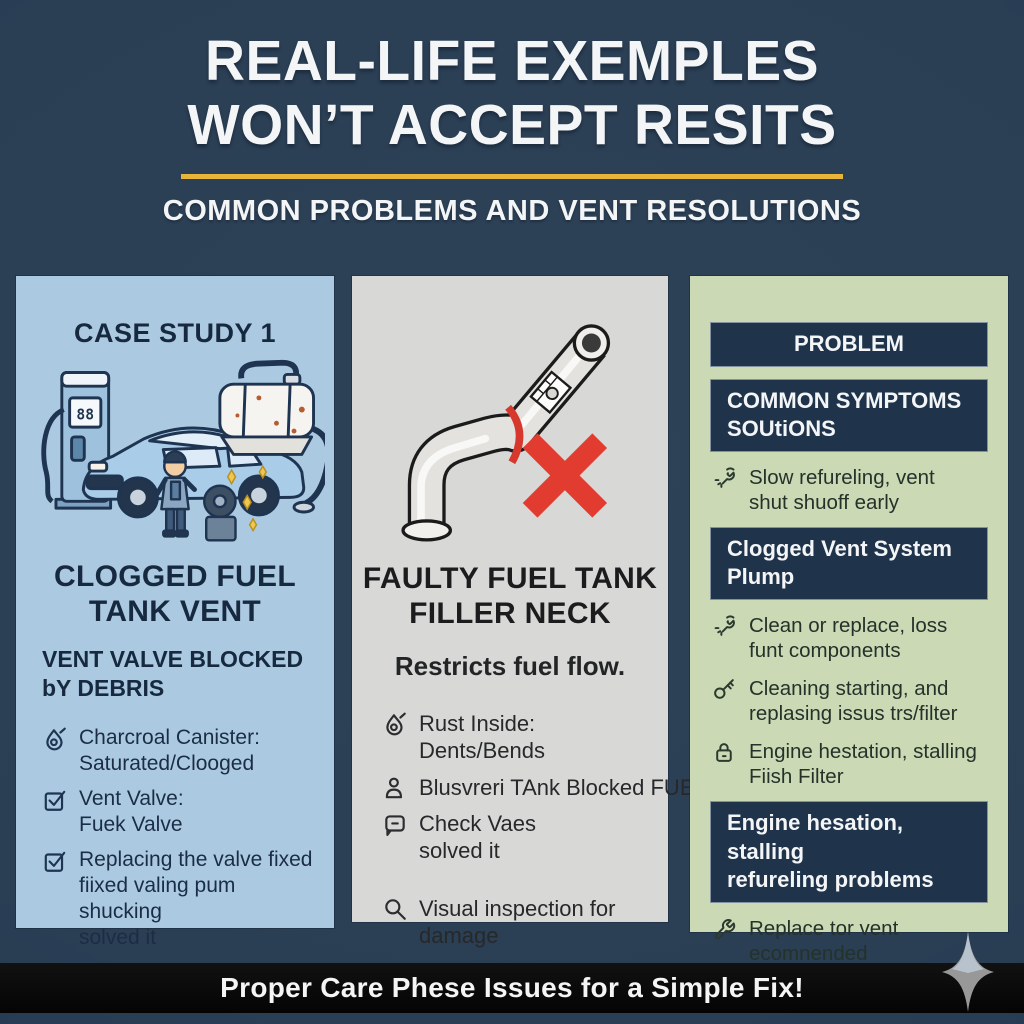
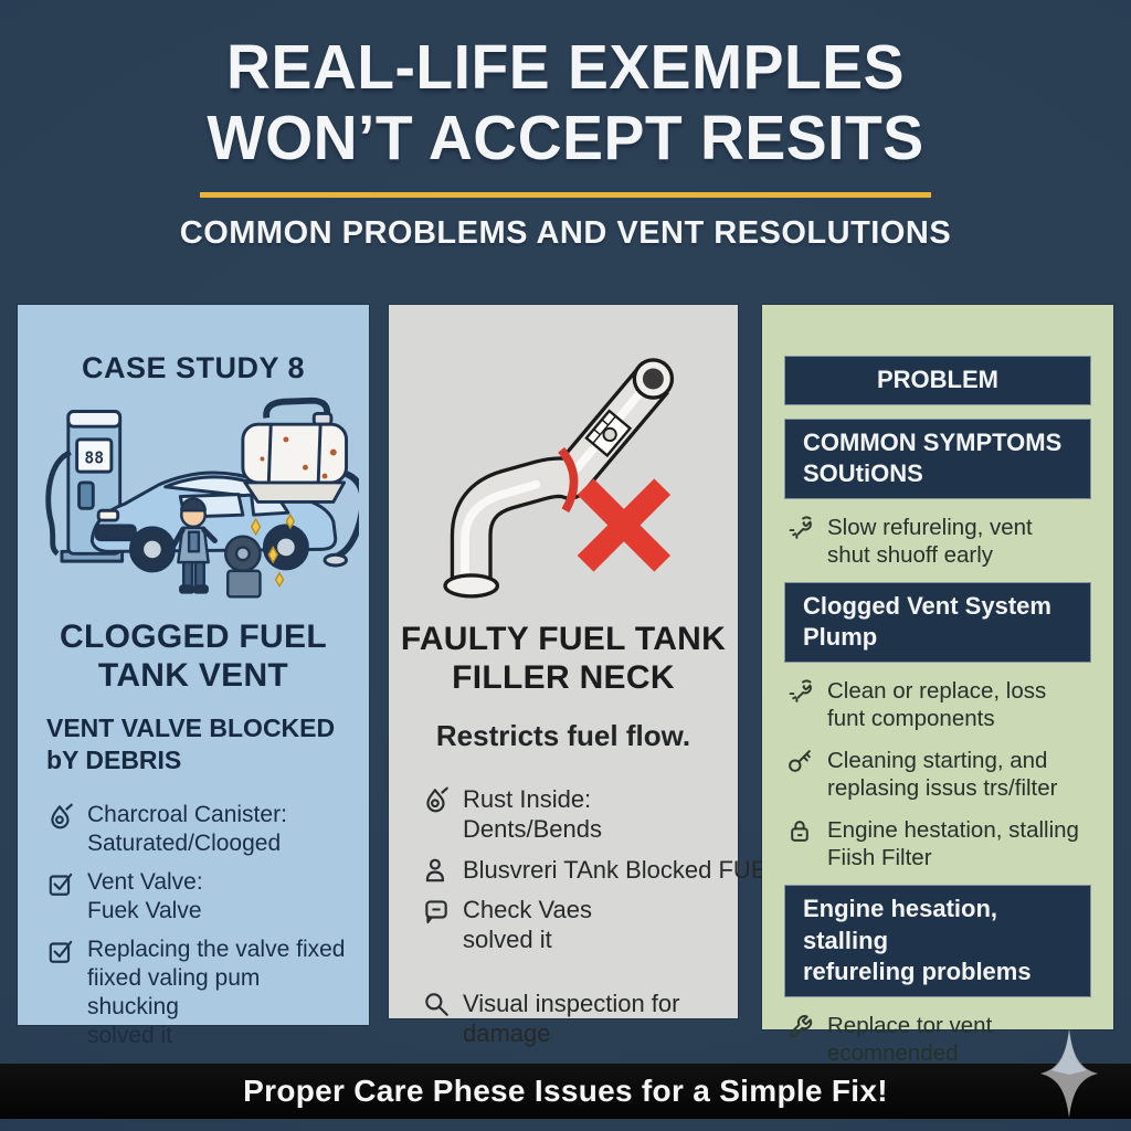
  REAL-LIFE EXEMPLES
  WON’T ACCEPT RESITS
  COMMON PROBLEMS AND VENT RESOLUTIONS
- CASE STUDY 1
+ CASE STUDY 8
  88
  CLOGGED FUEL
  TANK VENT
  VENT VALVE BLOCKED
  bY DEBRIS
  Charcroal Canister:
  Saturated/Clooged
  Vent Valve:
  Fuek Valve
  Replacing the valve fixed
  fiixed valing pum shucking
  solved it
  FAULTY FUEL TANK
  FILLER NECK
  Restricts fuel flow.
  Rust Inside:
  Dents/Bends
  Blusvreri TAnk Blocked FUE
  Check Vaes
  solved it
  Visual inspection for
  damage
  PROBLEM
  COMMON SYMPTOMS
  SOUtiONS
  Slow refureling, vent
  shut shuoff early
  Clogged Vent System
  Plump
  Clean or replace, loss
  funt components
  Cleaning starting, and
  replasing issus trs/filter
  Engine hestation, stalling
  Fiish Filter
  Engine hesation, stalling
  refureling problems
  Replace tor vent
  ecomnended
  Proper Care Phese Issues for a Simple Fix!
